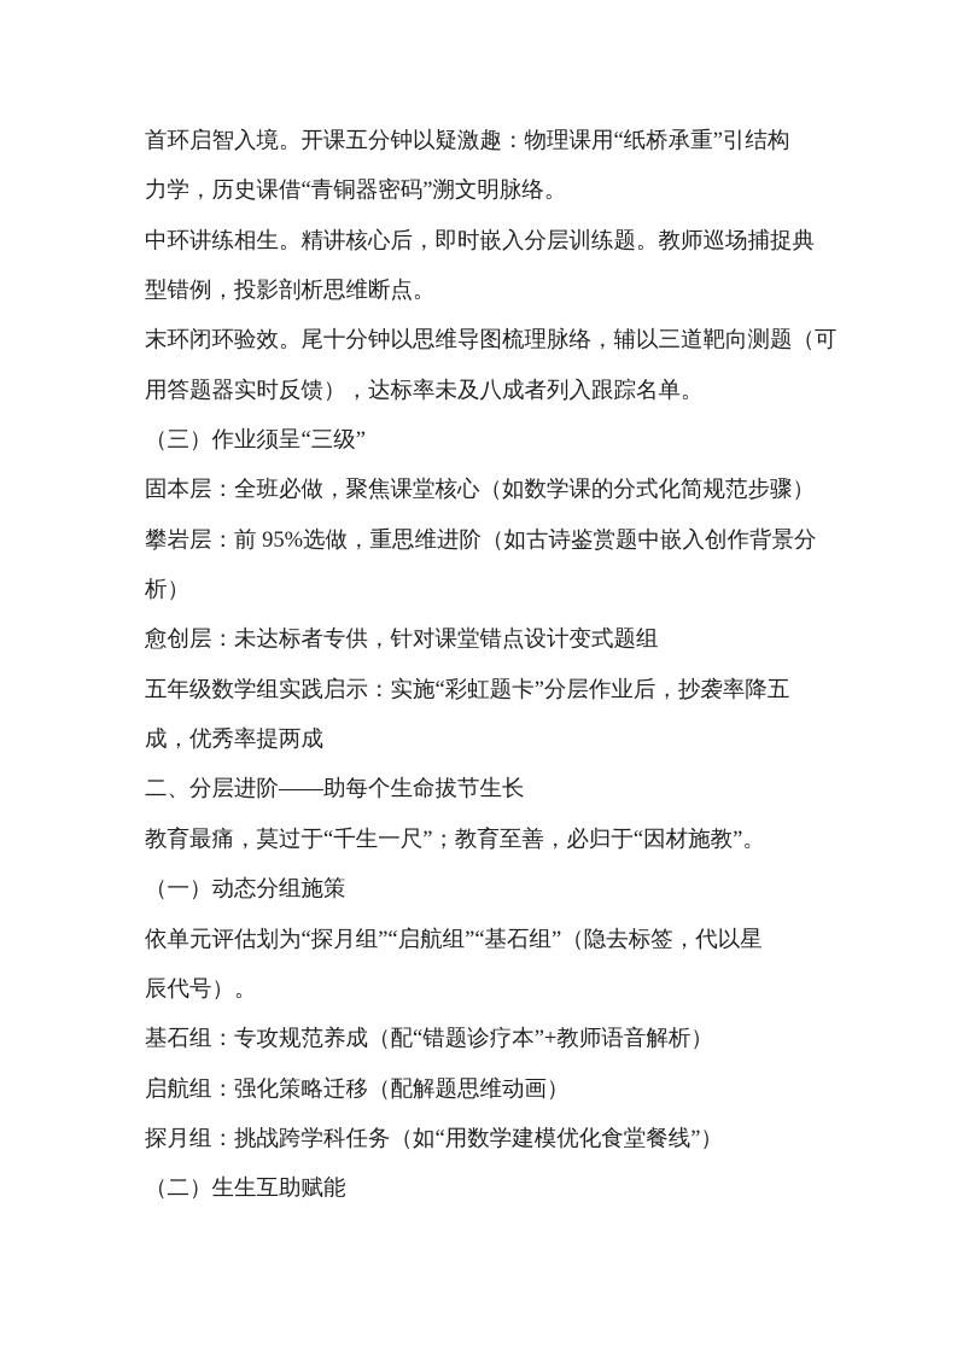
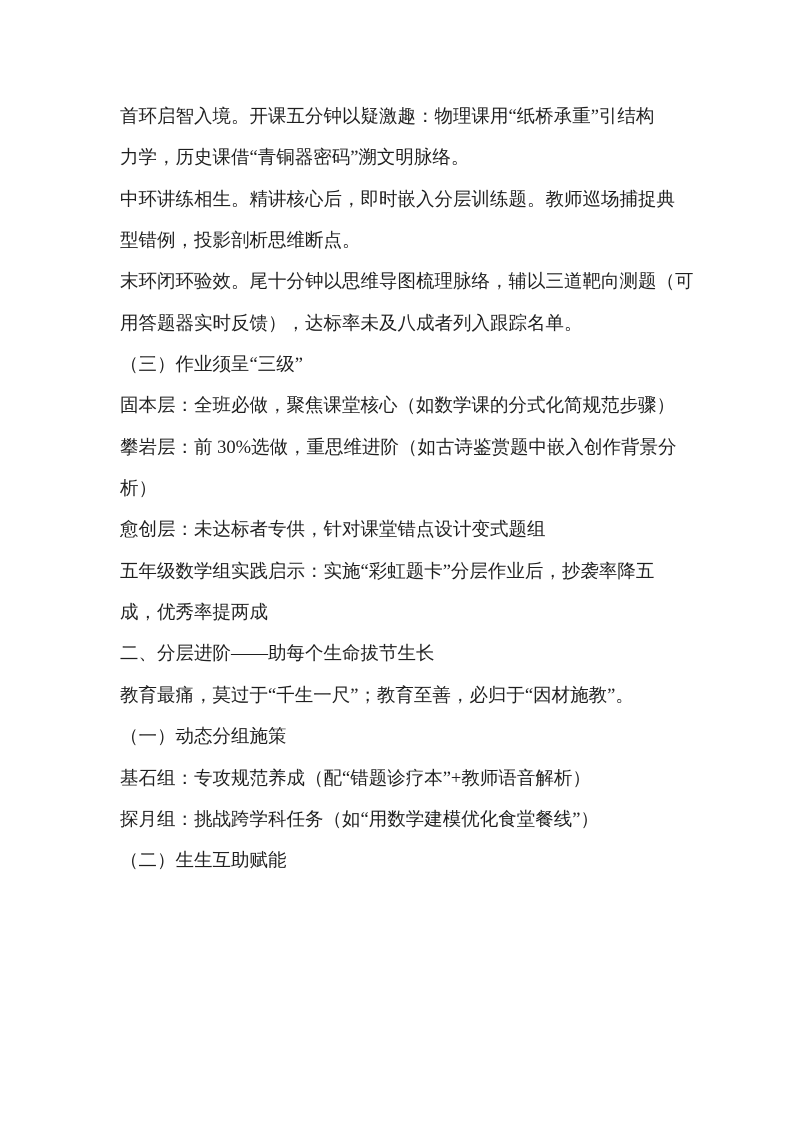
  首环启智入境。开课五分钟以疑激趣：物理课用“纸桥承重”引结构
  力学，历史课借“青铜器密码”溯文明脉络。
  中环讲练相生。精讲核心后，即时嵌入分层训练题。教师巡场捕捉典
  型错例，投影剖析思维断点。
  末环闭环验效。尾十分钟以思维导图梳理脉络，辅以三道靶向测题（可
  用答题器实时反馈），达标率未及八成者列入跟踪名单。
  （三）作业须呈“三级”
  固本层：全班必做，聚焦课堂核心（如数学课的分式化简规范步骤）
- 攀岩层：前 95%选做，重思维进阶（如古诗鉴赏题中嵌入创作背景分
+ 攀岩层：前 30%选做，重思维进阶（如古诗鉴赏题中嵌入创作背景分
  析）
  愈创层：未达标者专供，针对课堂错点设计变式题组
  五年级数学组实践启示：实施“彩虹题卡”分层作业后，抄袭率降五
  成，优秀率提两成
  二、分层进阶——助每个生命拔节生长
  教育最痛，莫过于“千生一尺”；教育至善，必归于“因材施教”。
  （一）动态分组施策
- 依单元评估划为“探月组”“启航组”“基石组”（隐去标签，代以星
- 辰代号）。
  基石组：专攻规范养成（配“错题诊疗本”+教师语音解析）
- 启航组：强化策略迁移（配解题思维动画）
  探月组：挑战跨学科任务（如“用数学建模优化食堂餐线”）
  （二）生生互助赋能
